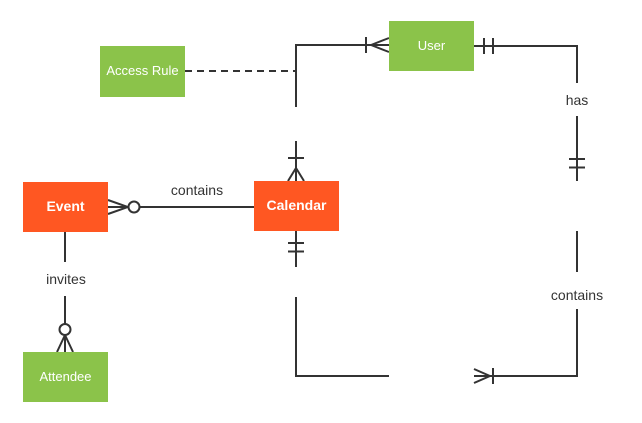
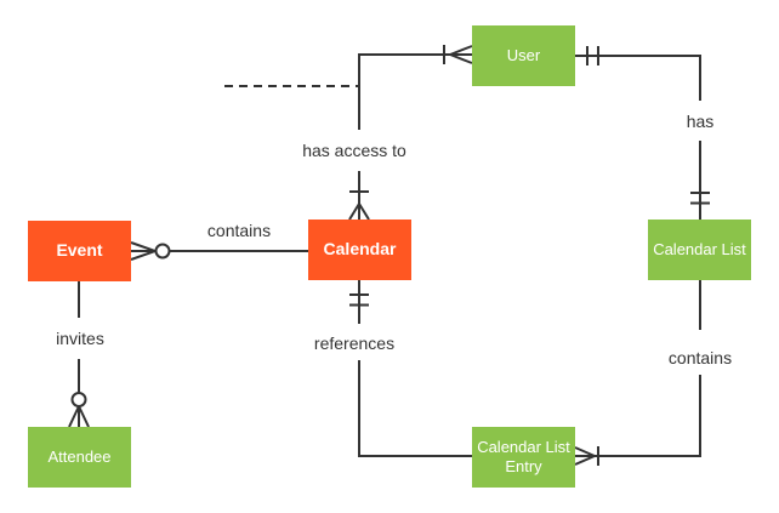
- Access Rule
  User
  Event
  Calendar
+ Calendar List
  Attendee
+ Calendar List Entry
  contains
+ has access to
  has
  invites
+ references
  contains
